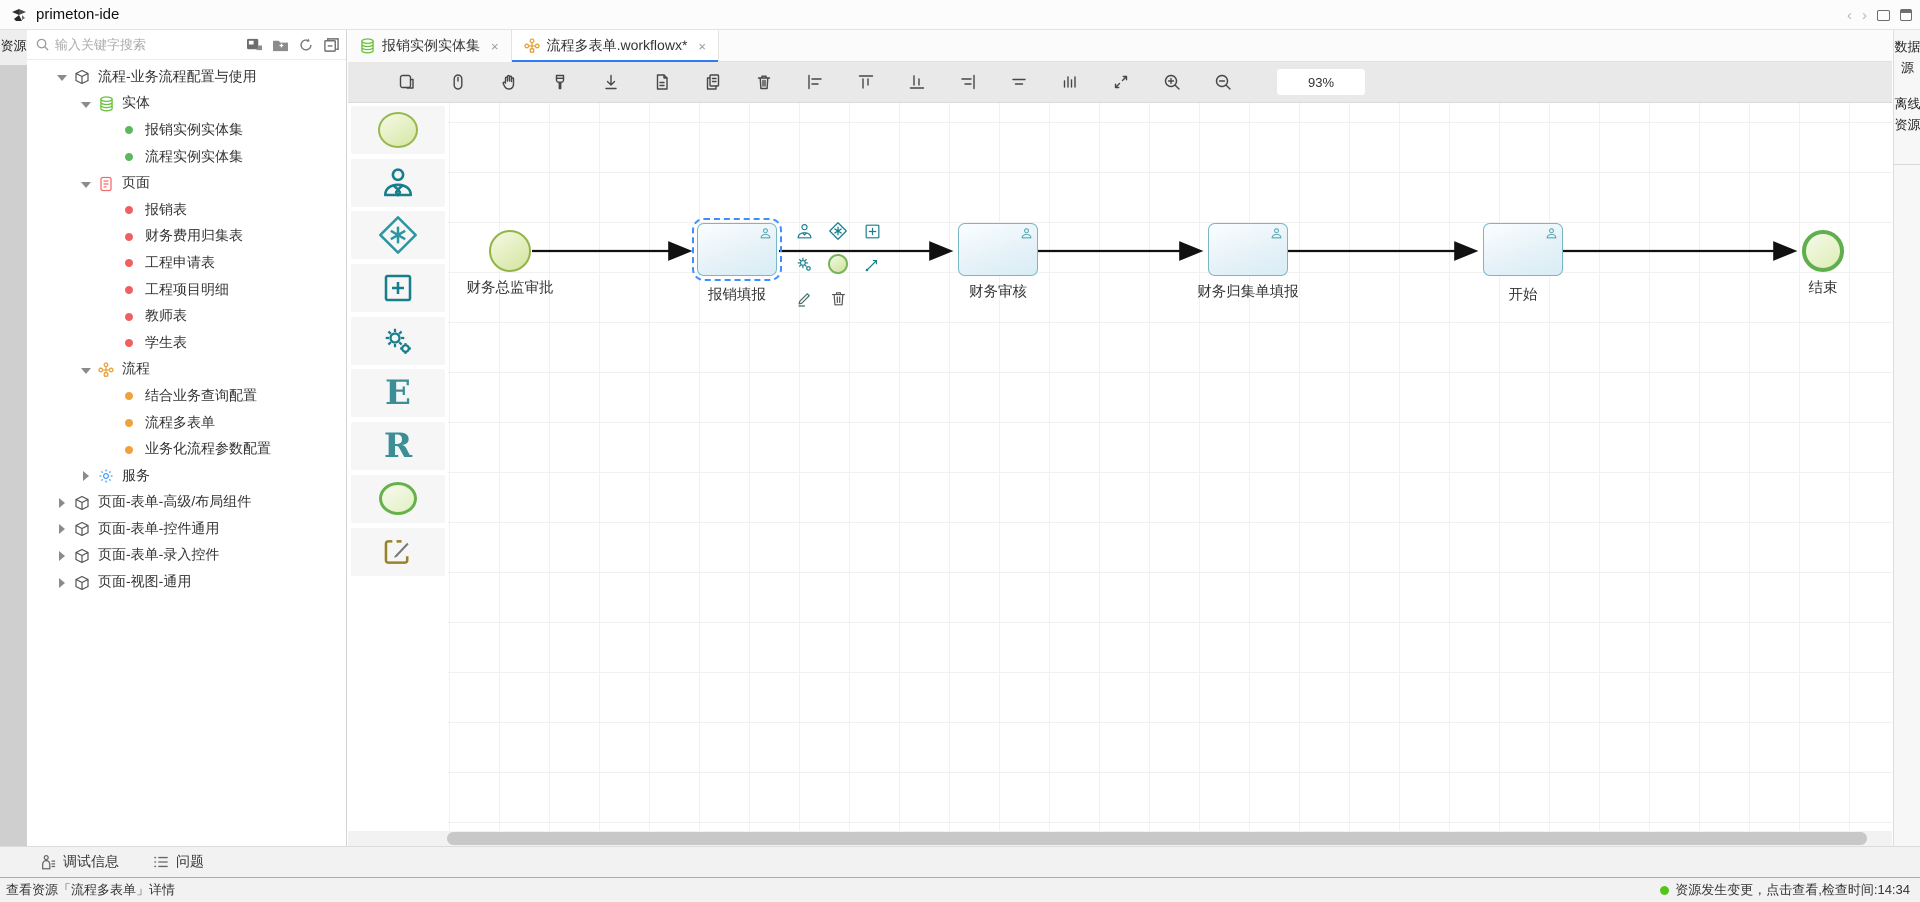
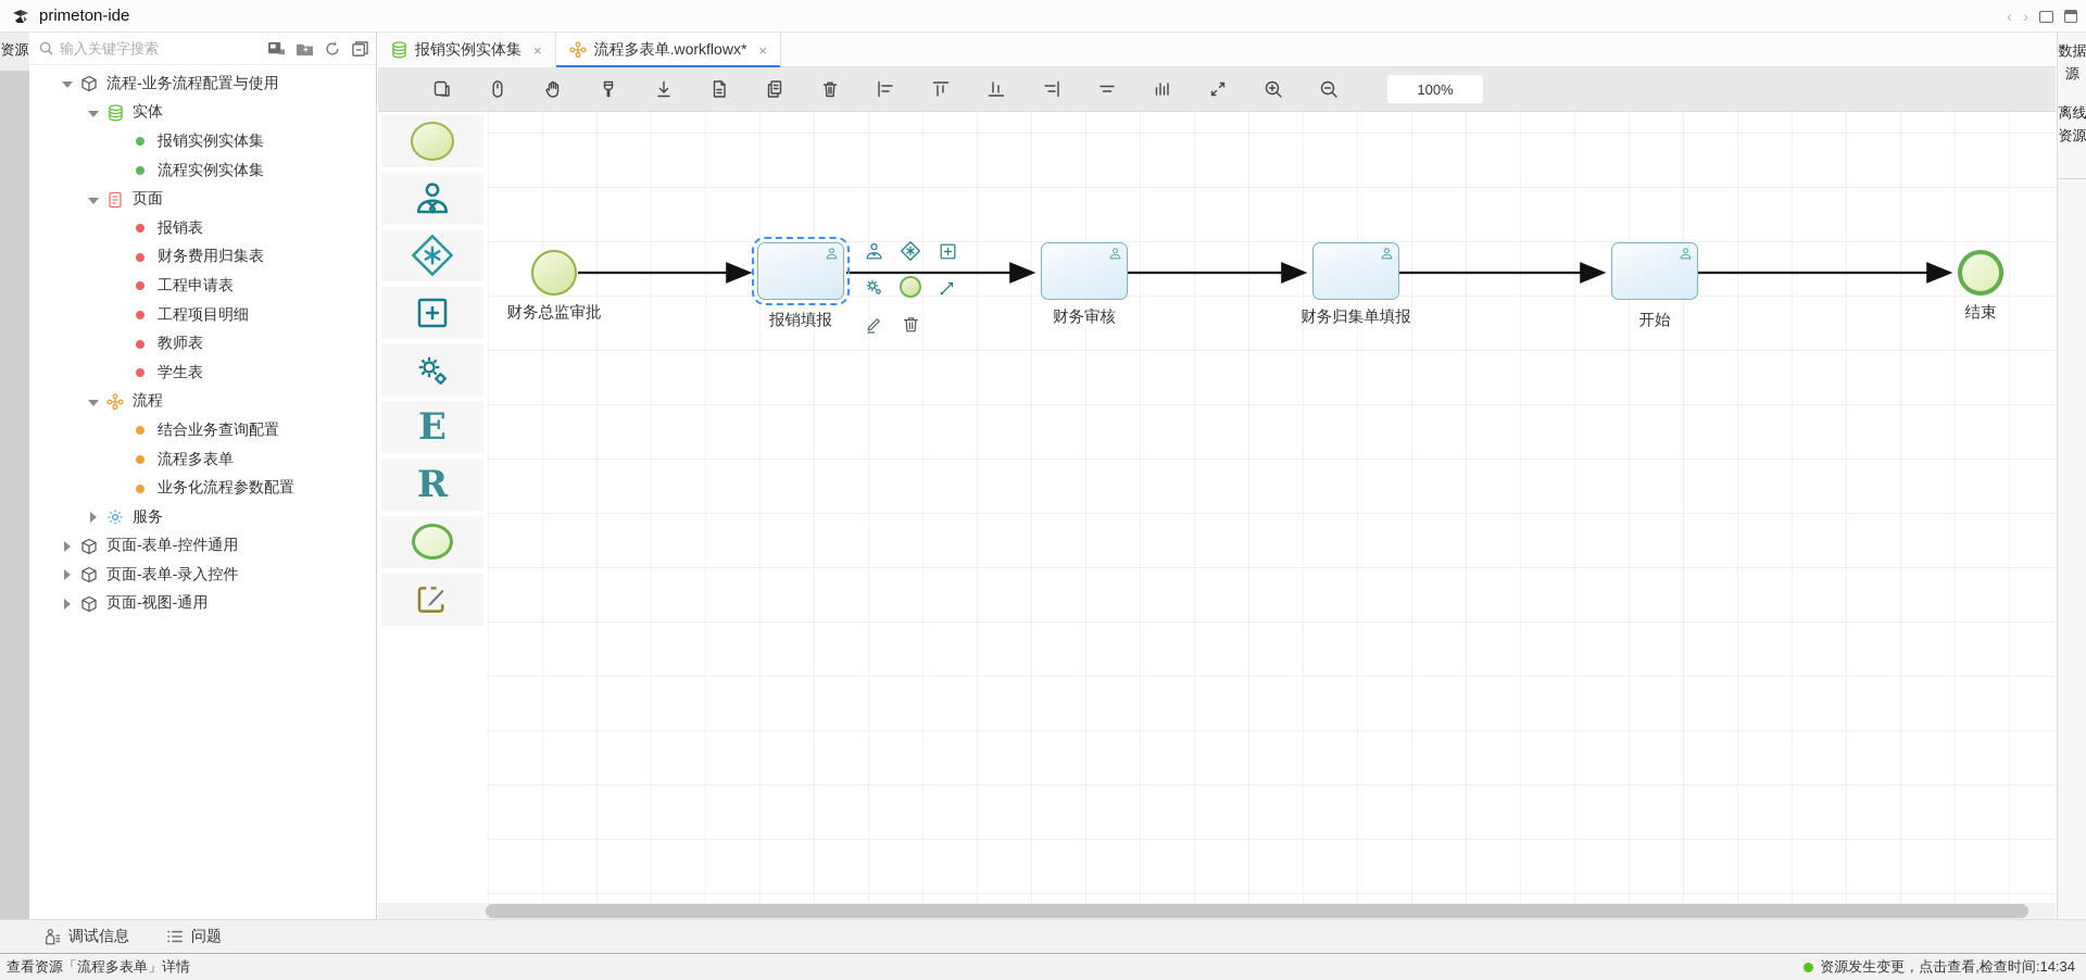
  primeton-ide
  ‹
  ›
  资源
  输入关键字搜索
  流程-业务流程配置与使用
  实体
  报销实例实体集
  流程实例实体集
  页面
  报销表
  财务费用归集表
  工程申请表
  工程项目明细
  教师表
  学生表
  流程
  结合业务查询配置
  流程多表单
  业务化流程参数配置
  服务
- 页面-表单-高级/布局组件
  页面-表单-控件通用
  页面-表单-录入控件
  页面-视图-通用
  报销实例实体集
  ×
  流程多表单.workflowx*
  ×
- 93%
+ 100%
  E
  R
  财务总监审批
  报销填报
  财务审核
  财务归集单填报
  开始
  结束
  数据源
  离线资源
  调试信息
  问题
  查看资源「流程多表单」详情
  资源发生变更，点击查看,检查时间:14:34
